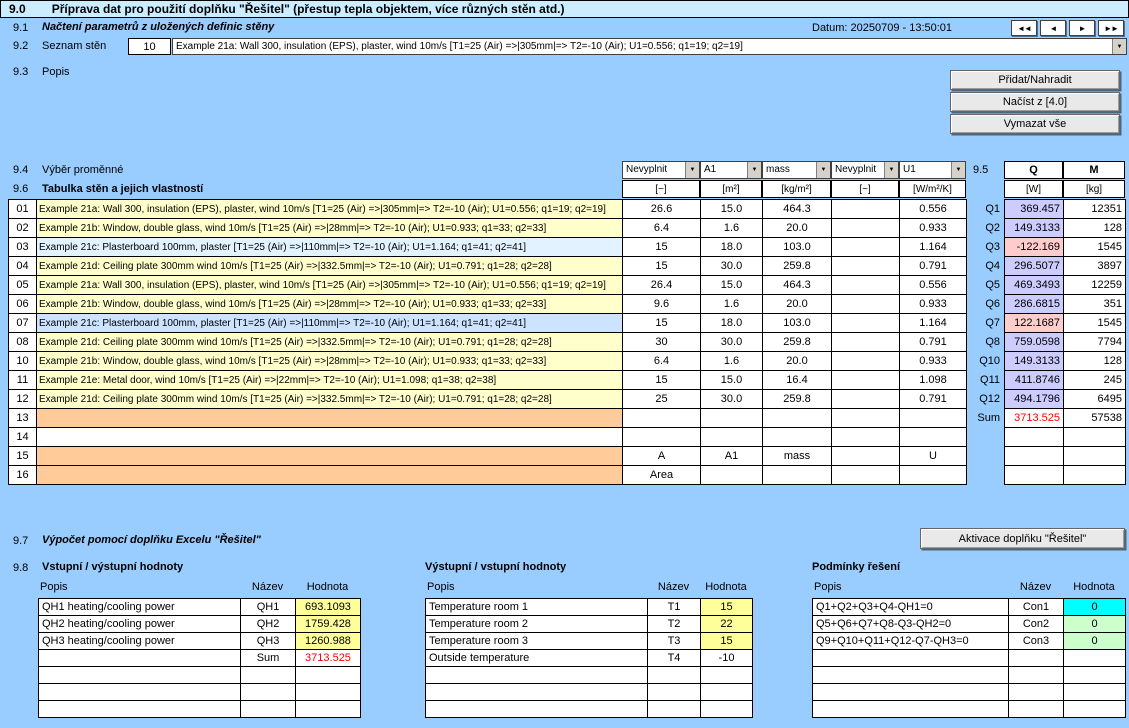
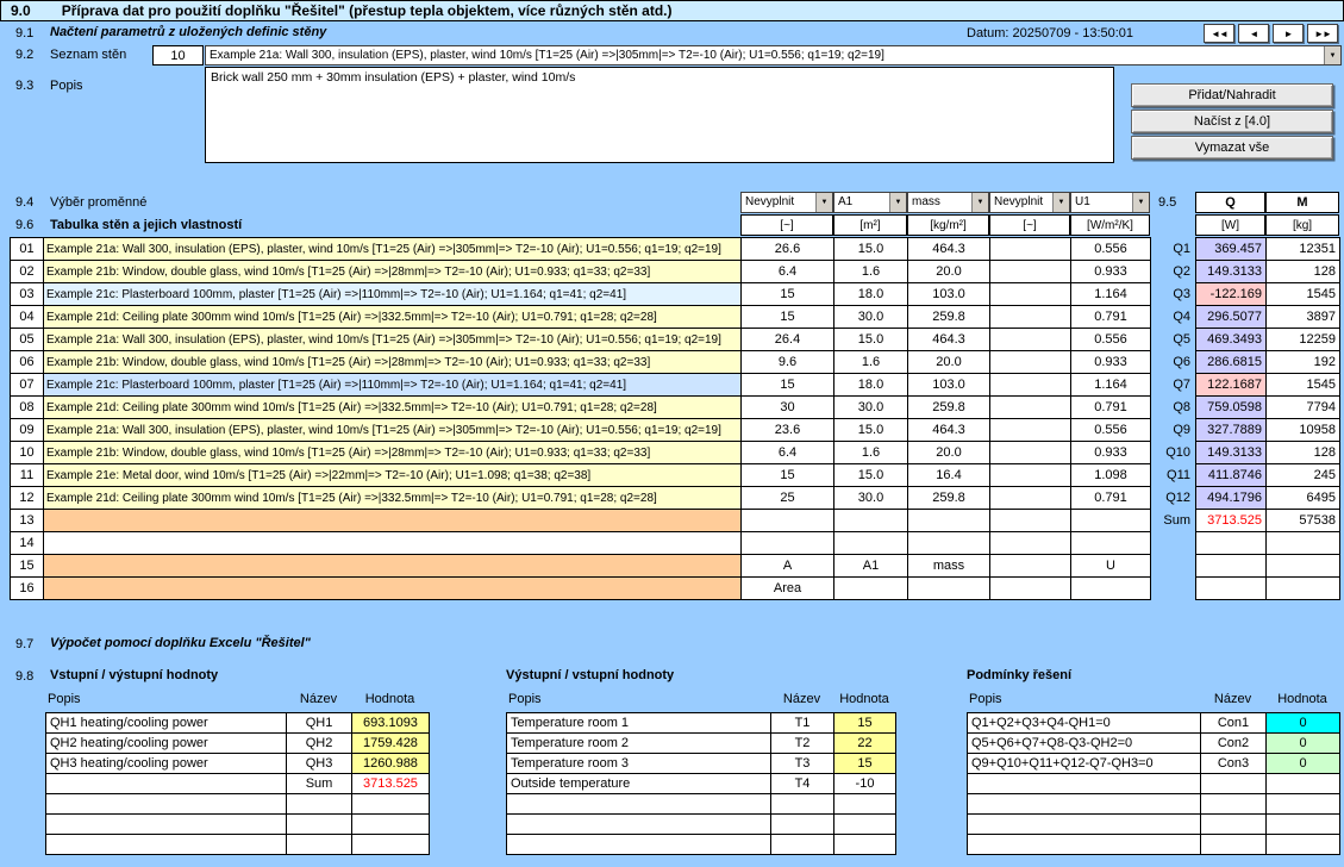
  9.0
  Příprava dat pro použití doplňku "Řešitel" (přestup tepla objektem, více různých stěn atd.)
  9.1
  Načtení parametrů z uložených definic stěny
  Datum: 20250709 - 13:50:01
  ◄◄
  ◄
  ►
  ►►
  9.2
  Seznam stěn
  10
  Example 21a: Wall 300, insulation (EPS), plaster, wind 10m/s [T1=25 (Air) =>|305mm|=> T2=-10 (Air); U1=0.556; q1=19; q2=19]
  9.3
  Popis
+ Brick wall 250 mm + 30mm insulation (EPS) + plaster, wind 10m/s
  Přidat/Nahradit
  Načíst z [4.0]
  Vymazat vše
  9.4
  Výběr proměnné
  Nevyplnit
  A1
  mass
  Nevyplnit
  U1
  9.5
  Q
  M
  9.6
  Tabulka stěn a jejich vlastností
  [~]
  [m²]
  [kg/m²]
  [~]
  [W/m²/K]
  [W]
  [kg]
  01	Example 21a: Wall 300, insulation (EPS), plaster, wind 10m/s [T1=25 (Air) =>|305mm|=> T2=-10 (Air); U1=0.556; q1=19; q2=19]	26.6	15.0	464.3		0.556	Q1	369.457	12351
  02	Example 21b: Window, double glass, wind 10m/s [T1=25 (Air) =>|28mm|=> T2=-10 (Air); U1=0.933; q1=33; q2=33]	6.4	1.6	20.0		0.933	Q2	149.3133	128
  03	Example 21c: Plasterboard 100mm, plaster [T1=25 (Air) =>|110mm|=> T2=-10 (Air); U1=1.164; q1=41; q2=41]	15	18.0	103.0		1.164	Q3	-122.169	1545
  04	Example 21d: Ceiling plate 300mm wind 10m/s [T1=25 (Air) =>|332.5mm|=> T2=-10 (Air); U1=0.791; q1=28; q2=28]	15	30.0	259.8		0.791	Q4	296.5077	3897
  05	Example 21a: Wall 300, insulation (EPS), plaster, wind 10m/s [T1=25 (Air) =>|305mm|=> T2=-10 (Air); U1=0.556; q1=19; q2=19]	26.4	15.0	464.3		0.556	Q5	469.3493	12259
- 06	Example 21b: Window, double glass, wind 10m/s [T1=25 (Air) =>|28mm|=> T2=-10 (Air); U1=0.933; q1=33; q2=33]	9.6	1.6	20.0		0.933	Q6	286.6815	351
+ 06	Example 21b: Window, double glass, wind 10m/s [T1=25 (Air) =>|28mm|=> T2=-10 (Air); U1=0.933; q1=33; q2=33]	9.6	1.6	20.0		0.933	Q6	286.6815	192
  07	Example 21c: Plasterboard 100mm, plaster [T1=25 (Air) =>|110mm|=> T2=-10 (Air); U1=1.164; q1=41; q2=41]	15	18.0	103.0		1.164	Q7	122.1687	1545
  08	Example 21d: Ceiling plate 300mm wind 10m/s [T1=25 (Air) =>|332.5mm|=> T2=-10 (Air); U1=0.791; q1=28; q2=28]	30	30.0	259.8		0.791	Q8	759.0598	7794
+ 09	Example 21a: Wall 300, insulation (EPS), plaster, wind 10m/s [T1=25 (Air) =>|305mm|=> T2=-10 (Air); U1=0.556; q1=19; q2=19]	23.6	15.0	464.3		0.556	Q9	327.7889	10958
  10	Example 21b: Window, double glass, wind 10m/s [T1=25 (Air) =>|28mm|=> T2=-10 (Air); U1=0.933; q1=33; q2=33]	6.4	1.6	20.0		0.933	Q10	149.3133	128
  11	Example 21e: Metal door, wind 10m/s [T1=25 (Air) =>|22mm|=> T2=-10 (Air); U1=1.098; q1=38; q2=38]	15	15.0	16.4		1.098	Q11	411.8746	245
  12	Example 21d: Ceiling plate 300mm wind 10m/s [T1=25 (Air) =>|332.5mm|=> T2=-10 (Air); U1=0.791; q1=28; q2=28]	25	30.0	259.8		0.791	Q12	494.1796	6495
  13							Sum	3713.525	57538
  14
  15		A	A1	mass		U
  16		Area
  9.7
  Výpočet pomocí doplňku Excelu "Řešitel"
- Aktivace doplňku "Řešitel"
  9.8
  Vstupní / výstupní hodnoty
  Výstupní / vstupní hodnoty
  Podmínky řešení
  Popis
  Název
  Hodnota
  Popis
  Název
  Hodnota
  Popis
  Název
  Hodnota
  QH1 heating/cooling power	QH1	693.1093
  QH2 heating/cooling power	QH2	1759.428
  QH3 heating/cooling power	QH3	1260.988
  	Sum	3713.525
  Temperature room 1	T1	15
  Temperature room 2	T2	22
  Temperature room 3	T3	15
  Outside temperature	T4	-10
  Q1+Q2+Q3+Q4-QH1=0	Con1	0
  Q5+Q6+Q7+Q8-Q3-QH2=0	Con2	0
  Q9+Q10+Q11+Q12-Q7-QH3=0	Con3	0
